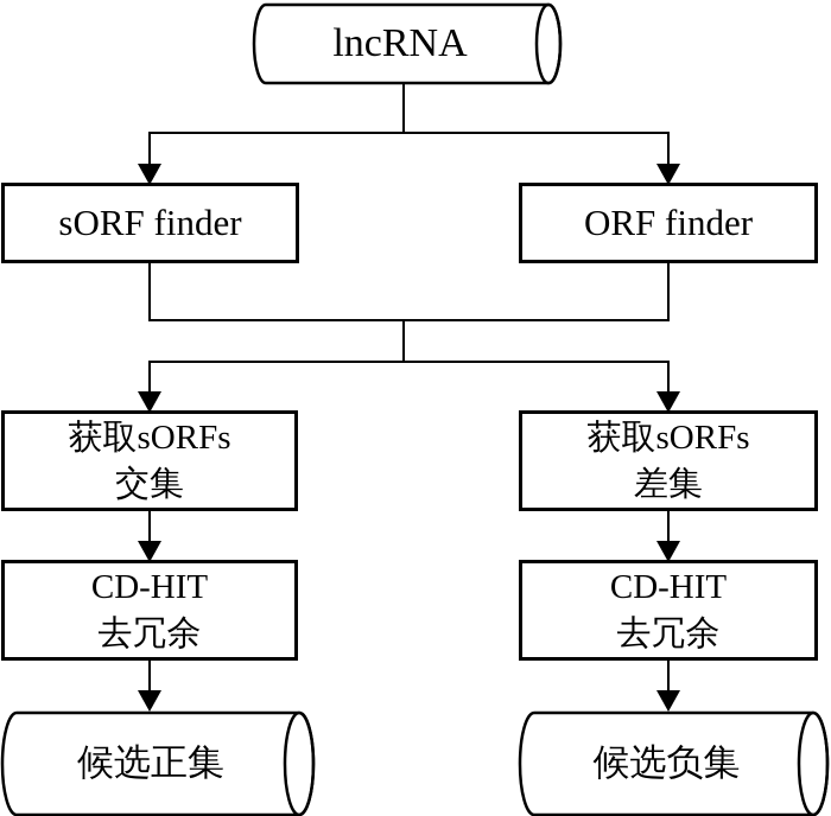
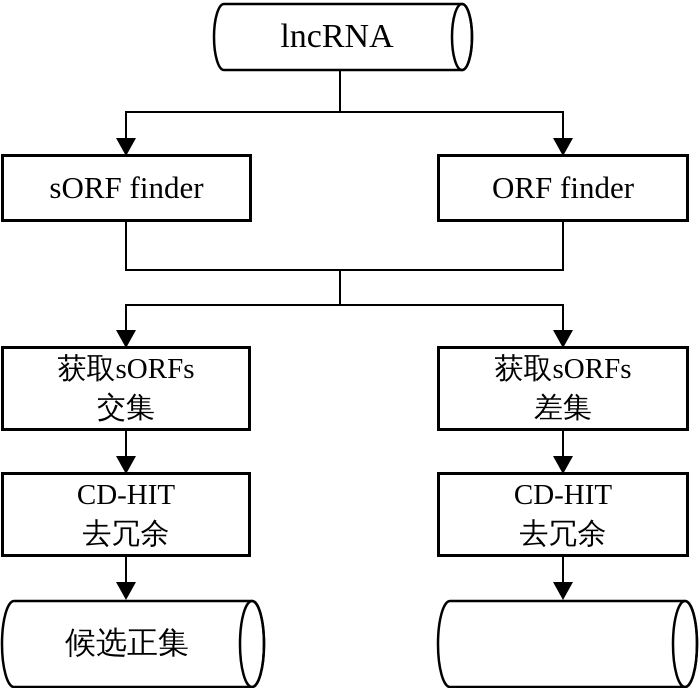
  lncRNA
  sORF finder
  ORF finder
  获取sORFs
  交集
  获取sORFs
  差集
  CD-HIT
  去冗余
  CD-HIT
  去冗余
  候选正集
- 候选负集
